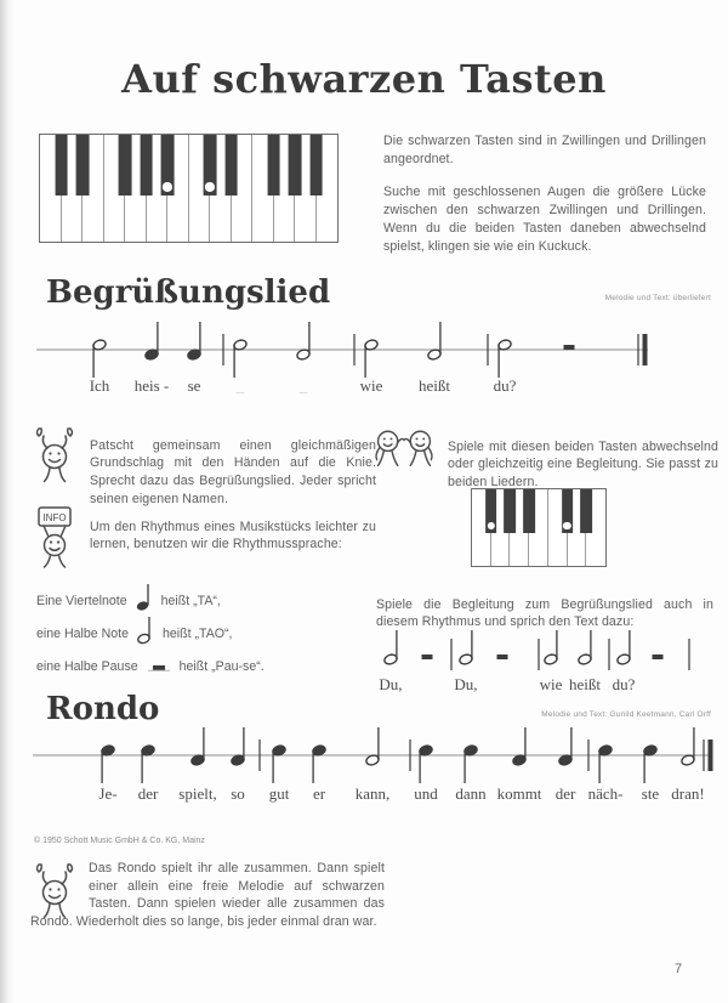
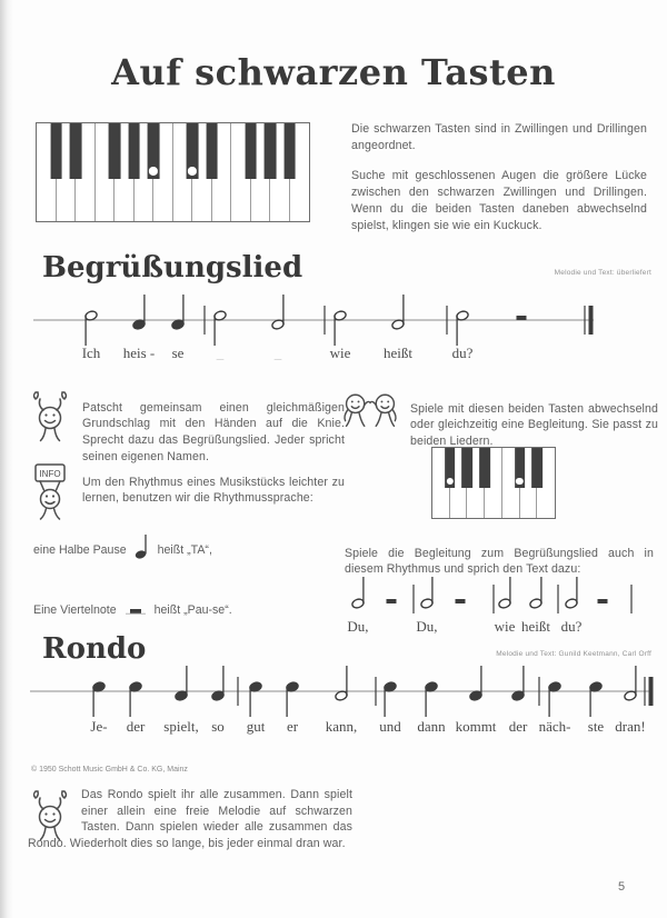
  Auf schwarzen Tasten
  Die schwarzen Tasten sind in Zwillingen und Drillingen angeordnet.
  Suche mit geschlossenen Augen die größere Lücke zwischen den schwarzen Zwillingen und Drillingen. Wenn du die beiden Tasten daneben abwechselnd spielst, klingen sie wie ein Kuckuck.
  Begrüßungslied
  Ich
  heis -
  se
  _
  _
  wie
  heißt
  du?
  Patscht gemeinsam einen gleichmäßigen Grundschlag mit den Händen auf die Knie. Sprecht dazu das Begrüßungslied. Jeder spricht seinen eigenen Namen.
  INFO
  Um den Rhythmus eines Musikstücks leichter zu lernen, benutzen wir die Rhythmussprache:
- Eine Viertelnote
+ eine Halbe Pause
  heißt „TA“,
- eine Halbe Note
- heißt „TAO“,
- eine Halbe Pause
+ Eine Viertelnote
  heißt „Pau-se“.
  Spiele mit diesen beiden Tasten abwechselnd oder gleichzeitig eine Begleitung. Sie passt zu beiden Liedern.
  Spiele die Begleitung zum Begrüßungslied auch in diesem Rhythmus und sprich den Text dazu:
  Du,
  Du,
  wie
  heißt
  du?
  Rondo
  Je-
  der
  spielt,
  so
  gut
  er
  kann,
  und
  dann
  kommt
  der
  näch-
  ste
  dran!
  Das Rondo spielt ihr alle zusammen. Dann spielt einer allein eine freie Melodie auf schwarzen Tasten. Dann spielen wieder alle zusammen das Rondo. Wiederholt dies so lange, bis jeder einmal dran war.
- 7
+ 5
